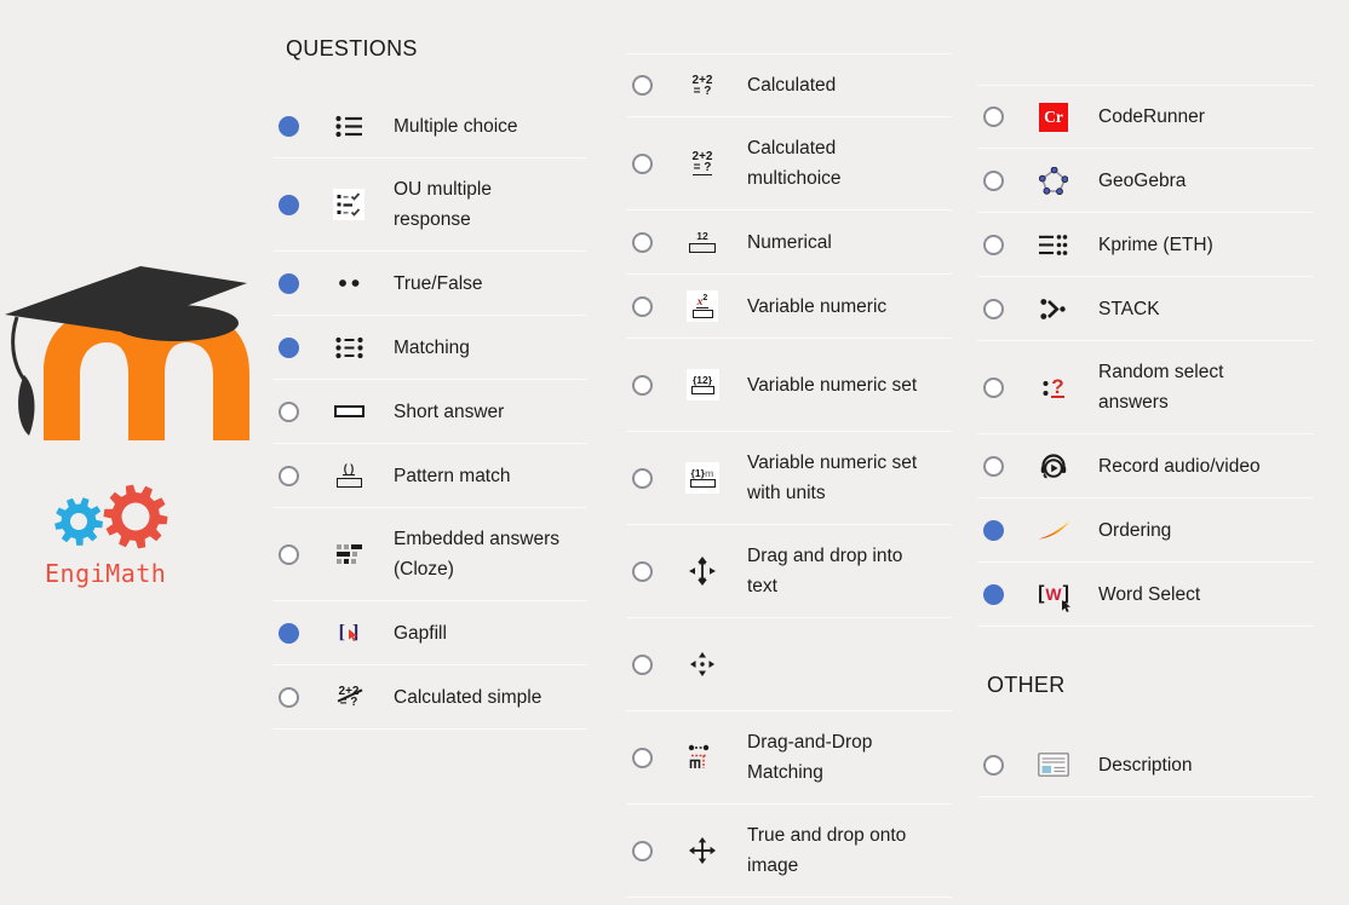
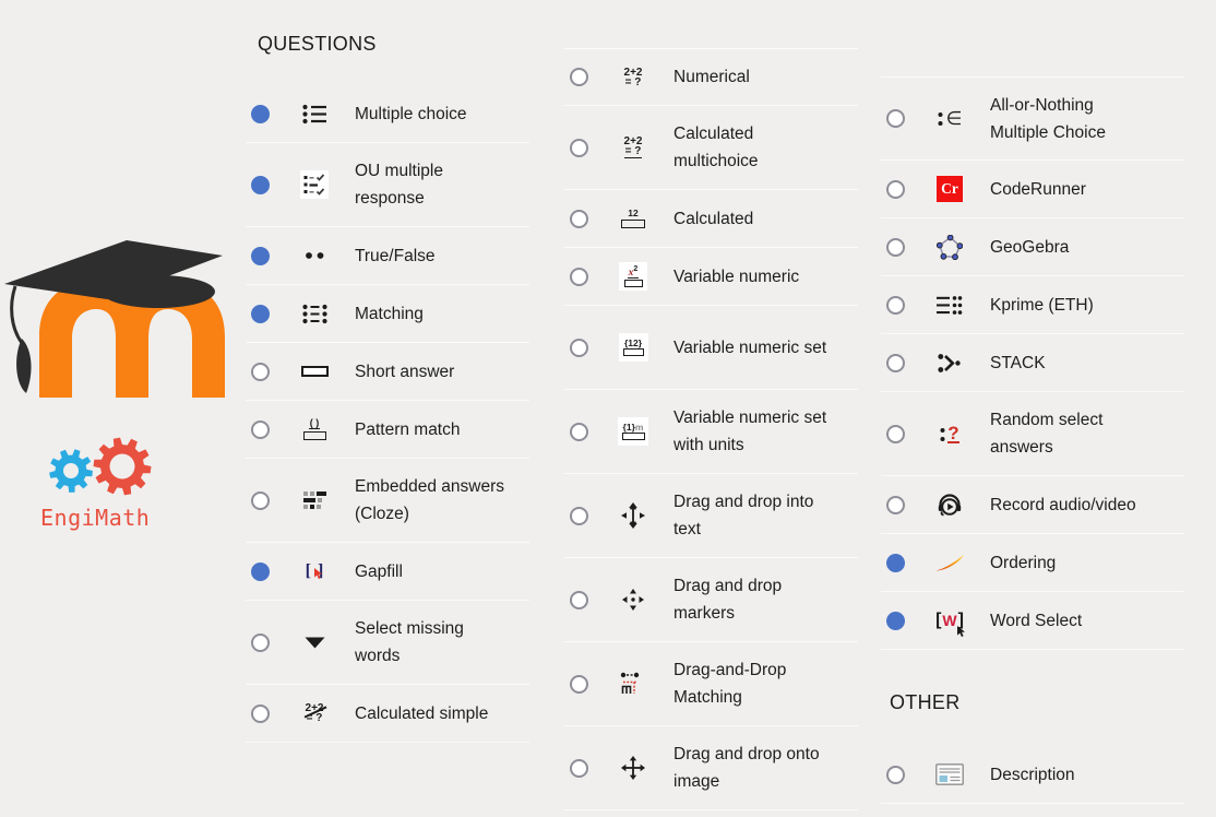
  EngiMath
  QUESTIONS
  Multiple choice
  OU multiple response
  True/False
  Matching
  Short answer
  ( )
  Pattern match
  Embedded answers (Cloze)
  [
  ]
  Gapfill
+ Select missing words
  = ?
  Calculated simple
  2+2
  = ?
- Calculated
+ Numerical
  2+2
  = ?
  Calculated multichoice
  12
- Numerical
+ Calculated
  Variable numeric
  {12}
  Variable numeric set
  {1}m
  Variable numeric set with units
  Drag and drop into text
+ Drag and drop markers
  Drag-and-Drop Matching
- True and drop onto image
+ Drag and drop onto image
+ ∈
+ All-or-Nothing Multiple Choice
  Cr
  CodeRunner
  GeoGebra
  Kprime (ETH)
  STACK
  ?
  Random select answers
  Record audio/video
  Ordering
  [
  W
  ]
  Word Select
  OTHER
  Description
